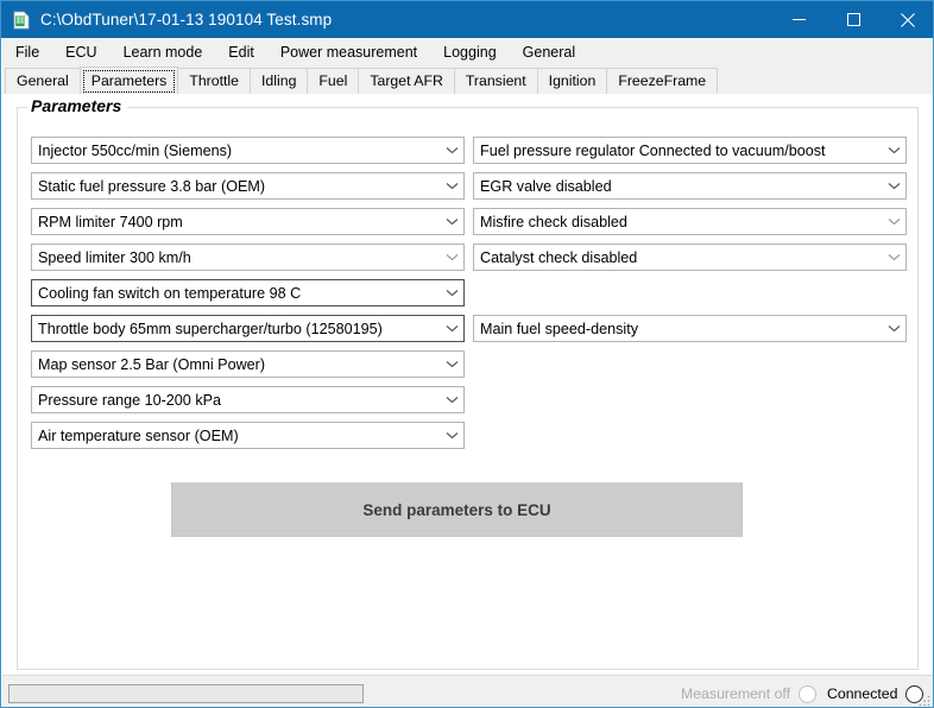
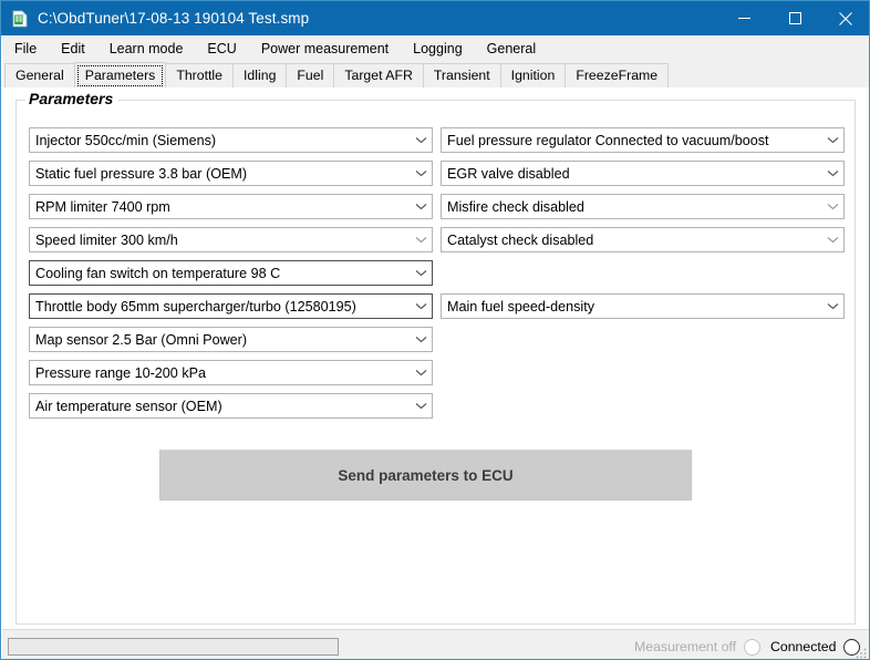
- C:\ObdTuner\17-01-13 190104 Test.smp
+ C:\ObdTuner\17-08-13 190104 Test.smp
  File
- ECU
+ Edit
  Learn mode
- Edit
+ ECU
  Power measurement
  Logging
  General
  General
  Parameters
  Throttle
  Idling
  Fuel
  Target AFR
  Transient
  Ignition
  FreezeFrame
  Parameters
  Injector 550cc/min (Siemens)
  Static fuel pressure 3.8 bar (OEM)
  RPM limiter 7400 rpm
  Speed limiter 300 km/h
  Cooling fan switch on temperature 98 C
  Throttle body 65mm supercharger/turbo (12580195)
  Map sensor 2.5 Bar (Omni Power)
  Pressure range 10-200 kPa
  Air temperature sensor (OEM)
  Fuel pressure regulator Connected to vacuum/boost
  EGR valve disabled
  Misfire check disabled
  Catalyst check disabled
  Main fuel speed-density
  Send parameters to ECU
  Measurement off
  Connected
